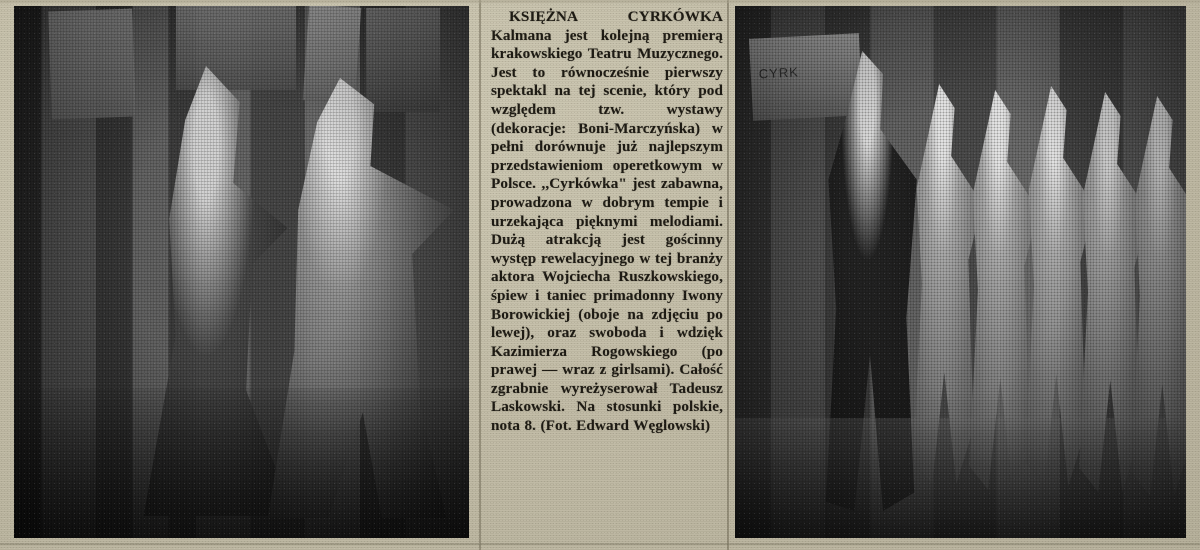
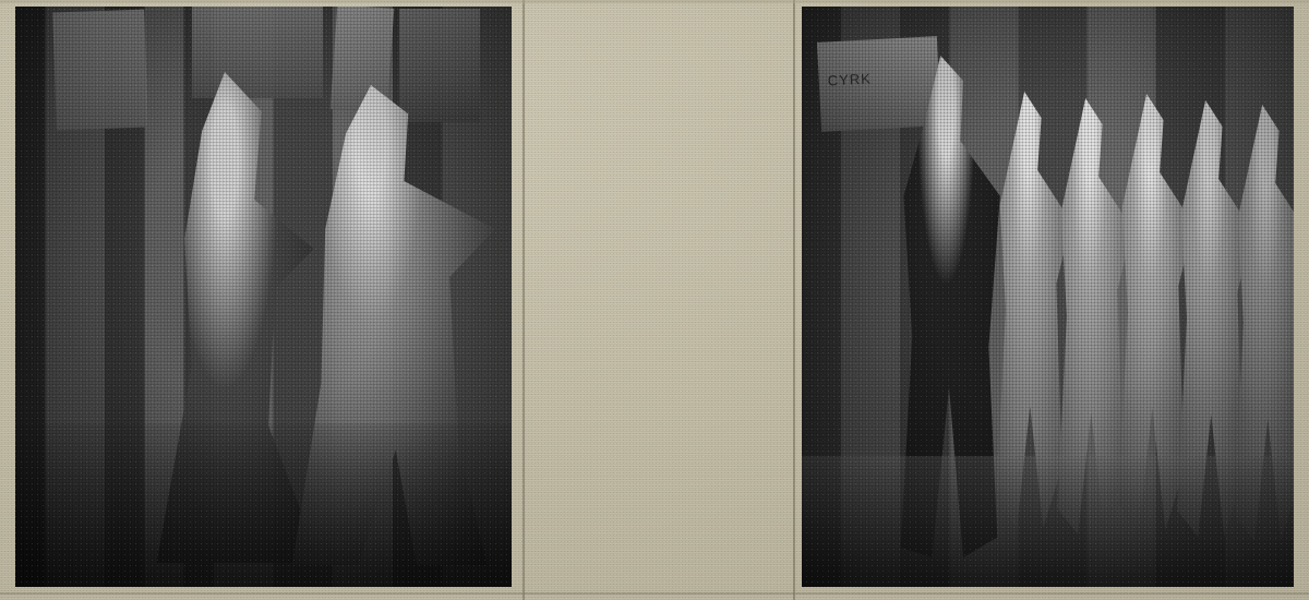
- KSIĘŻNA CYRKÓWKA Kalmana jest kolejną premierą krakowskiego Teatru Muzycznego. Jest to równocześnie pierwszy spektakl na tej scenie, który pod względem tzw. wystawy (dekoracje: Boni‑Marczyńska) w pełni dorównuje już najlepszym przedstawieniom operetkowym w Polsce. ,,Cyrkówka" jest zabawna, prowadzona w dobrym tempie i urzekająca pięknymi melodiami. Dużą atrakcją jest gościnny występ rewelacyjnego w tej branży aktora Wojciecha Ruszkowskiego, śpiew i taniec primadonny Iwony Borowickiej (oboje na zdjęciu po lewej), oraz swoboda i wdzięk Kazimierza Rogowskiego (po prawej — wraz z girlsami). Całość zgrabnie wyreżyserował Tadeusz Laskowski. Na stosunki polskie, nota 8. (Fot. Edward Węglowski)
